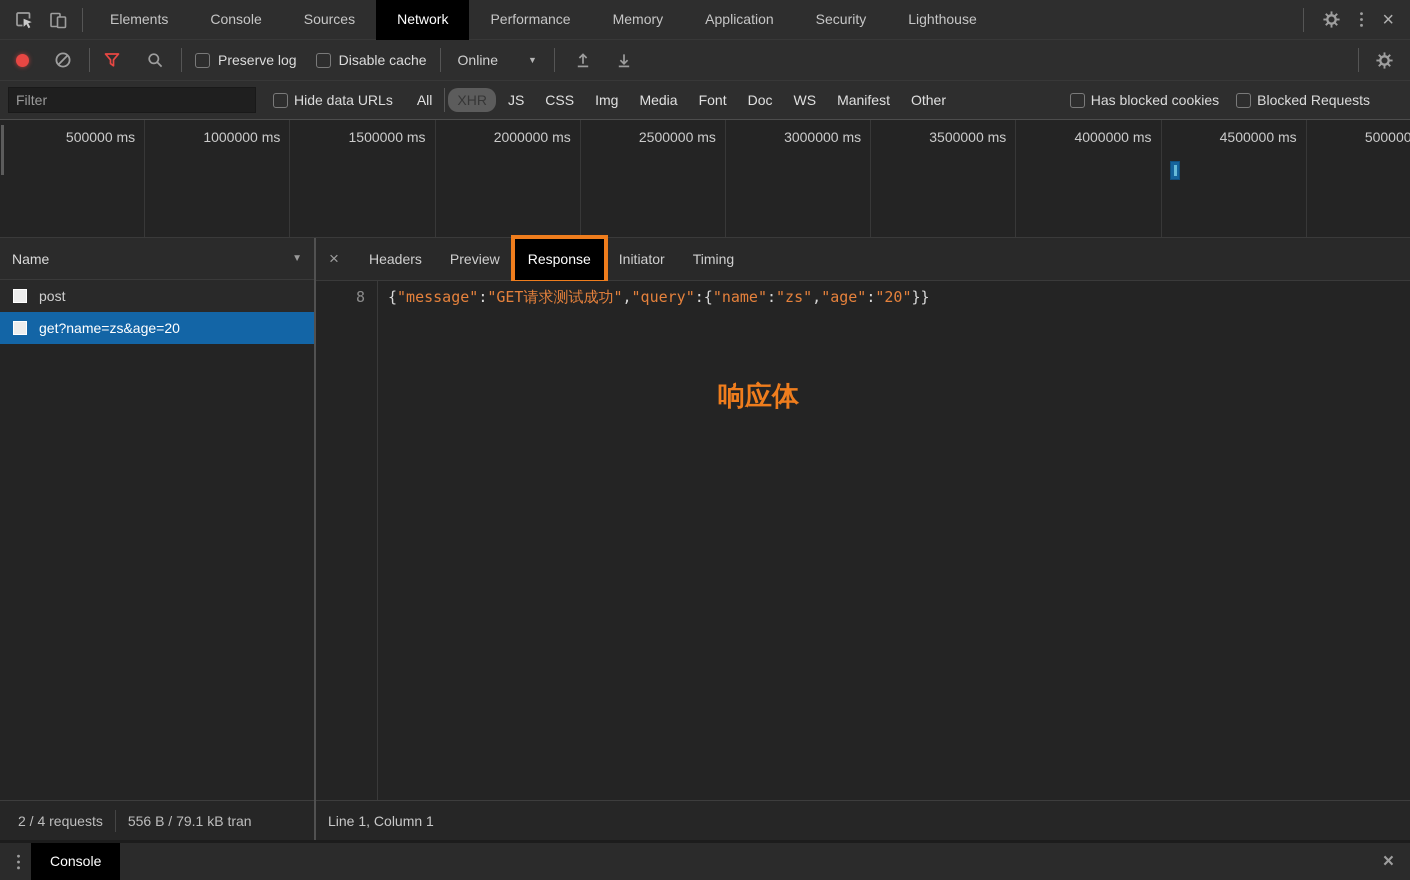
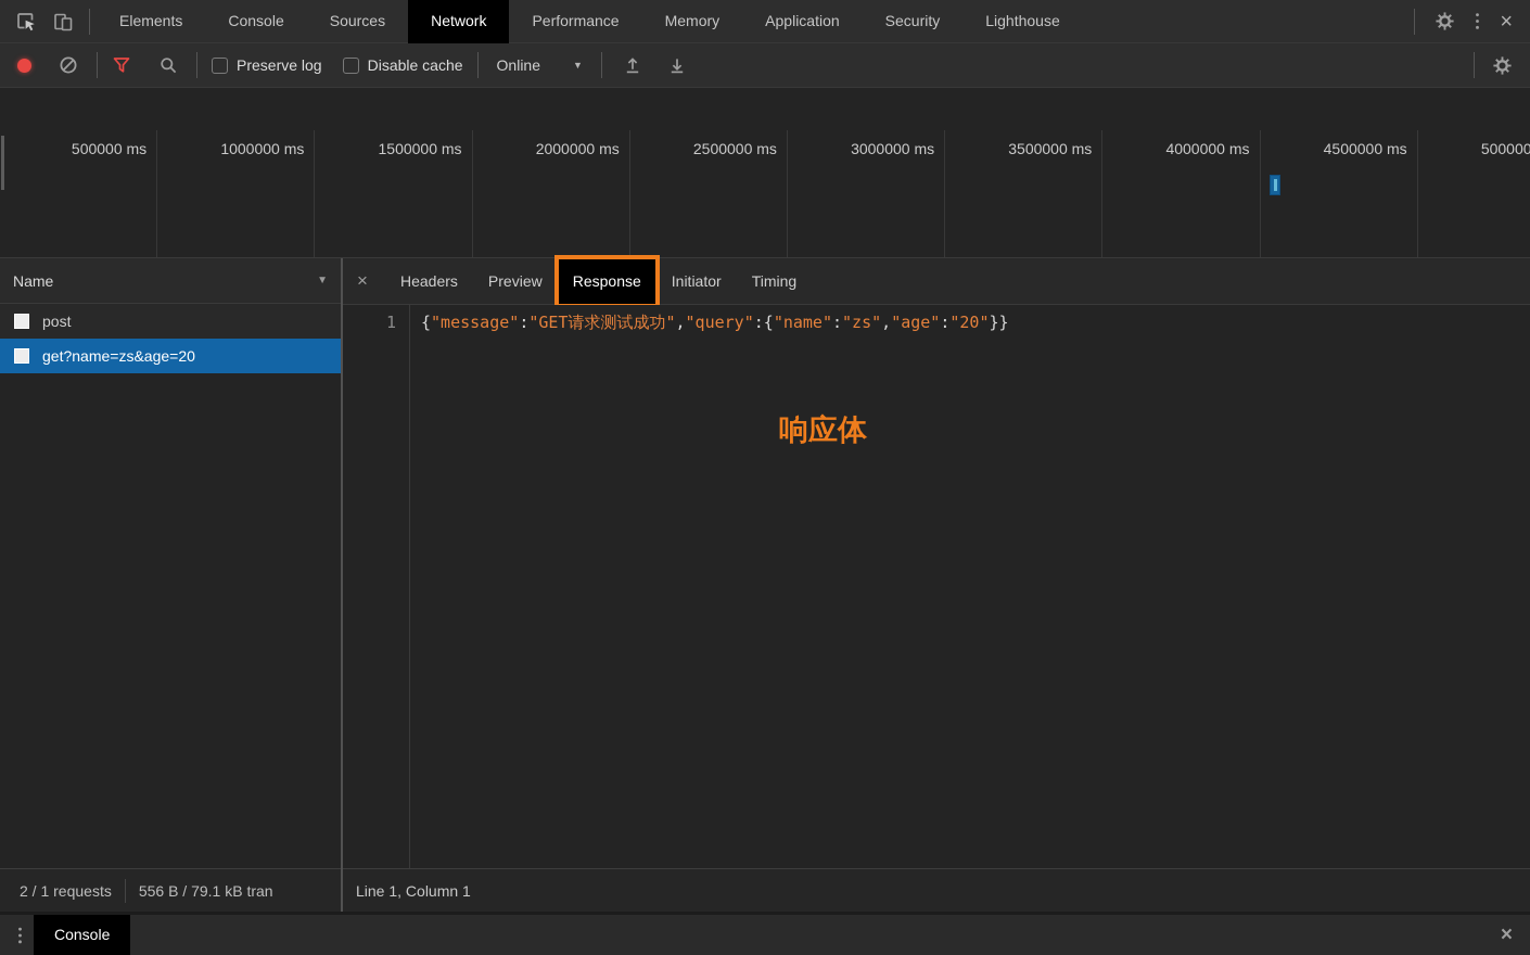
  Elements
  Console
  Sources
  Network
  Performance
  Memory
  Application
  Security
  Lighthouse
  ×
  Preserve log
  Disable cache
  Online
  ▼
- Filter
- Hide data URLs
- All
- XHR
- JS
- CSS
- Img
- Media
- Font
- Doc
- WS
- Manifest
- Other
- Has blocked cookies
- Blocked Requests
  500000 ms
  1000000 ms
  1500000 ms
  2000000 ms
  2500000 ms
  3000000 ms
  3500000 ms
  4000000 ms
  4500000 ms
  Name
  ▼
  post
  get?name=zs&age=20
- 2 / 4 requests
+ 2 / 1 requests
  556 B / 79.1 kB tran
  ×
  Headers
  Preview
  Response
  Initiator
  Timing
- 8
+ 1
  {"message":"GET请求测试成功","query":{"name":"zs","age":"20"}}
  响应体
  Line 1, Column 1
  Console
  ×
